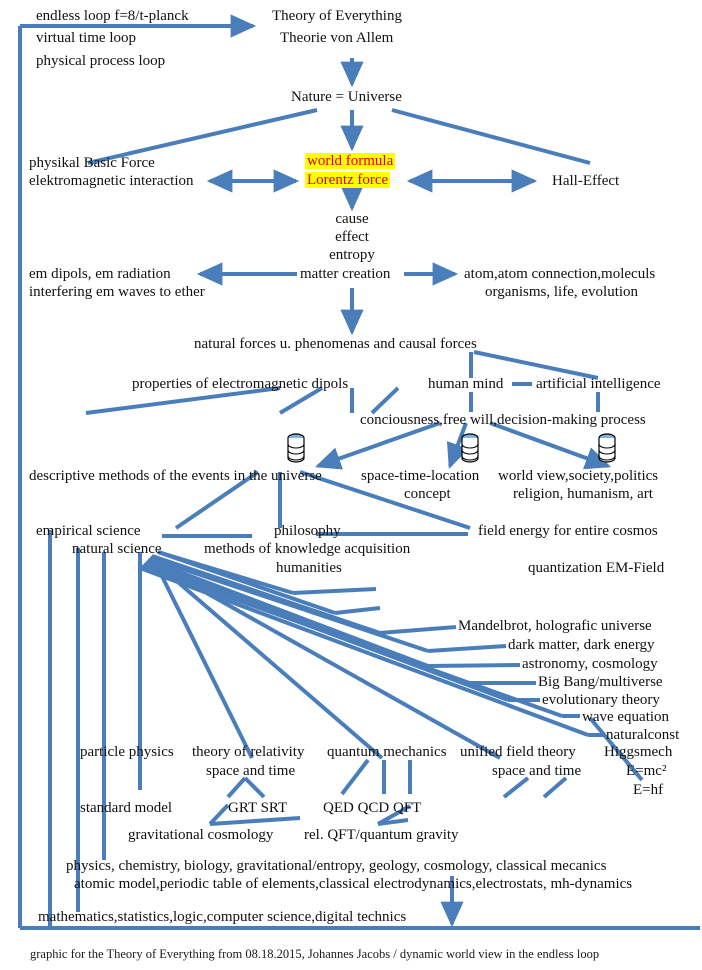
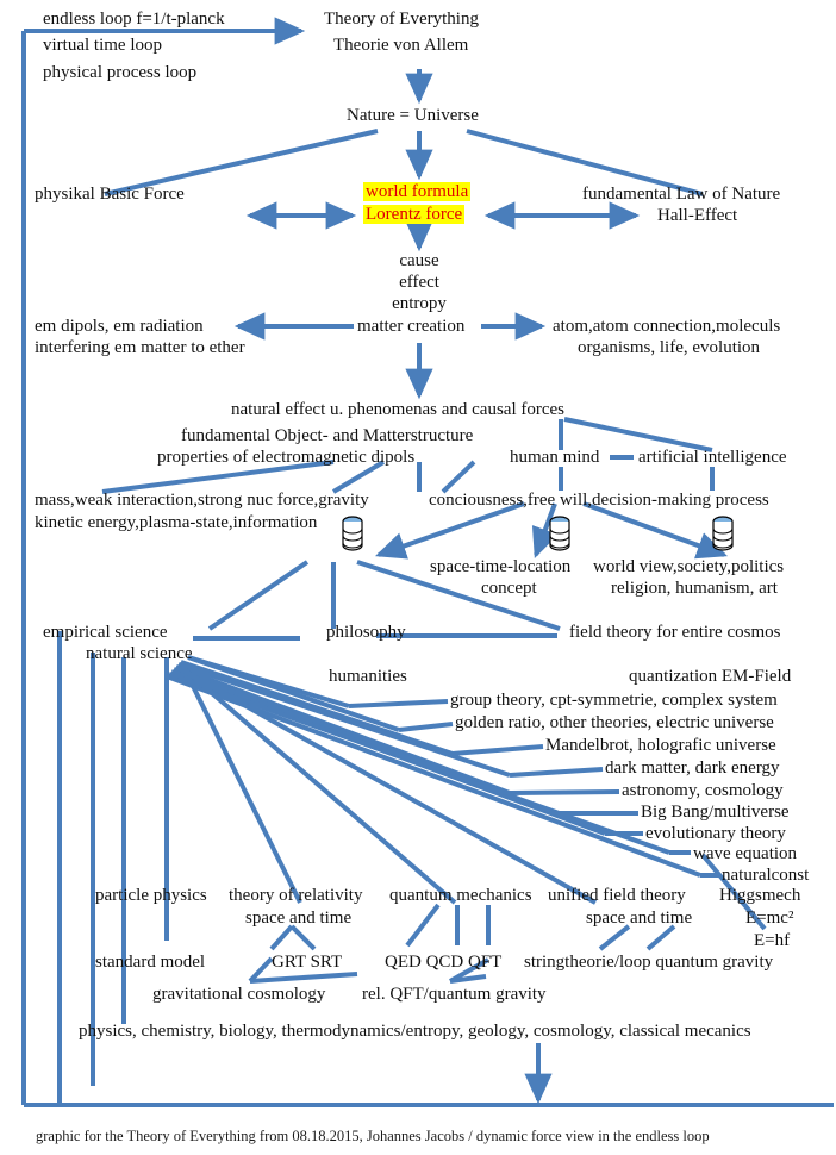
- endless loop f=8/t-planck
+ endless loop f=1/t-planck
  virtual time loop
  physical process loop
  Theory of Everything
  Theorie von Allem
  Nature = Universe
  physikal Basic Force
- elektromagnetic interaction
  world formula
  Lorentz force
+ fundamental Law of Nature
  Hall-Effect
  cause
  effect
  entropy
  em dipols, em radiation
- interfering em waves to ether
+ interfering em matter to ether
  matter creation
  atom,atom connection,moleculs
  organisms, life, evolution
- natural forces u. phenomenas and causal forces
+ natural effect u. phenomenas and causal forces
+ fundamental Object- and Matterstructure
  properties of electromagnetic dipols
  human mind
  artificial intelligence
+ mass,weak interaction,strong nuc force,gravity
+ kinetic energy,plasma-state,information
  conciousness,free will,decision-making process
- descriptive methods of the events in the universe
  space-time-location
  concept
  world view,society,politics
  religion, humanism, art
  empirical science
  natural science
  philosophy
- methods of knowledge acquisition
  humanities
- field energy for entire cosmos
+ field theory for entire cosmos
  quantization EM-Field
+ group theory, cpt-symmetrie, complex system
+ golden ratio, other theories, electric universe
  Mandelbrot, holografic universe
  dark matter, dark energy
  astronomy, cosmology
  Big Bang/multiverse
  evolutionary theory
  wave equation
  naturalconst
  particle physics
  theory of relativity
  quantum mechanics
  unified field theory
  Higgsmech
  space and time
  space and time
  E=mc²
  E=hf
  standard model
  GRT SRT
  QED QCD QFT
+ stringtheorie/loop quantum gravity
  gravitational cosmology
  rel. QFT/quantum gravity
- physics, chemistry, biology, gravitational/entropy, geology, cosmology, classical mecanics
+ physics, chemistry, biology, thermodynamics/entropy, geology, cosmology, classical mecanics
- atomic model,periodic table of elements,classical electrodynamics,electrostats, mh-dynamics
- mathematics,statistics,logic,computer science,digital technics
- graphic for the Theory of Everything from 08.18.2015, Johannes Jacobs / dynamic world view in the endless loop
+ graphic for the Theory of Everything from 08.18.2015, Johannes Jacobs / dynamic force view in the endless loop
